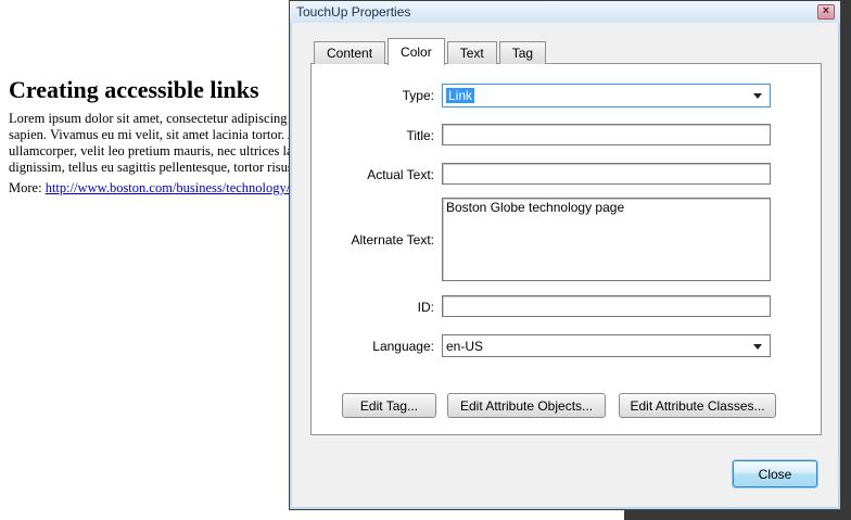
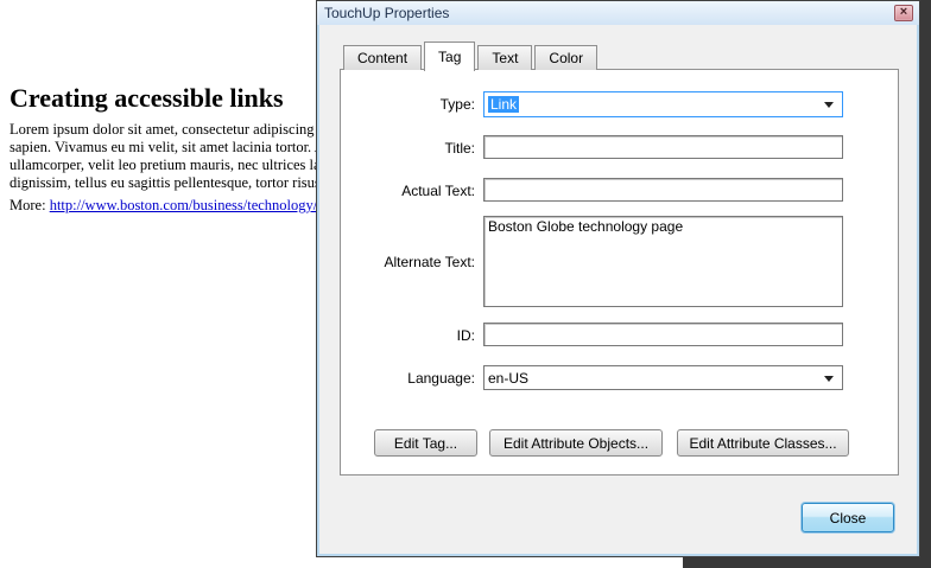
  Creating accessible links
  Lorem ipsum dolor sit amet, consectetur adipiscing
  sapien. Vivamus eu mi velit, sit amet lacinia tortor.
  ullamcorper, velit leo pretium mauris, nec ultrices l
  dignissim, tellus eu sagittis pellentesque, tortor risu
  More: http://www.boston.com/business/technology
  TouchUp Properties
  ×
  Content
- Color
+ Tag
  Text
- Tag
+ Color
  Type:
  Link
  Title:
  Actual Text:
  Alternate Text:
  Boston Globe technology page
  ID:
  Language:
  en-US
  Edit Tag...
  Edit Attribute Objects...
  Edit Attribute Classes...
  Close
